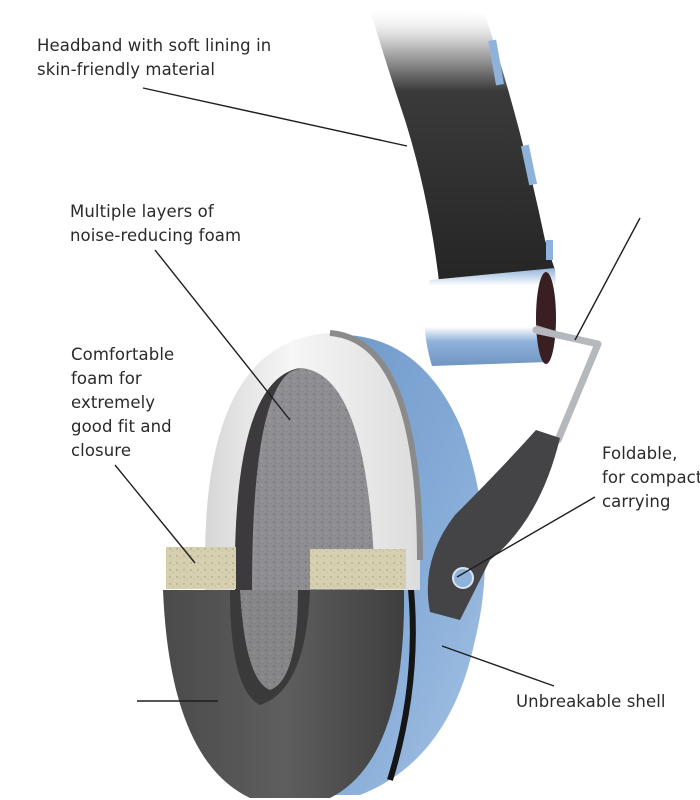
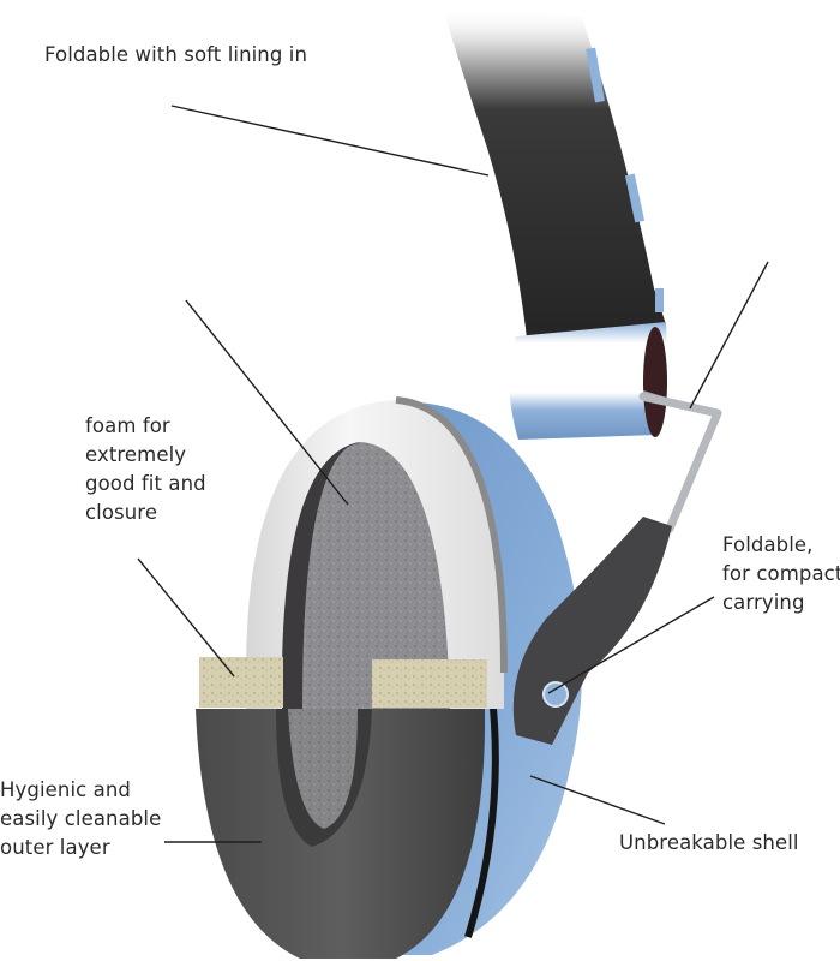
- Headband with soft lining in
+ Foldable with soft lining in
- skin-friendly material
- Multiple layers of
- noise-reducing foam
- Comfortable
  foam for
  extremely
  good fit and
  closure
+ Hygienic and
+ easily cleanable
+ outer layer
  Foldable,
  for compact
  carrying
  Unbreakable shell
